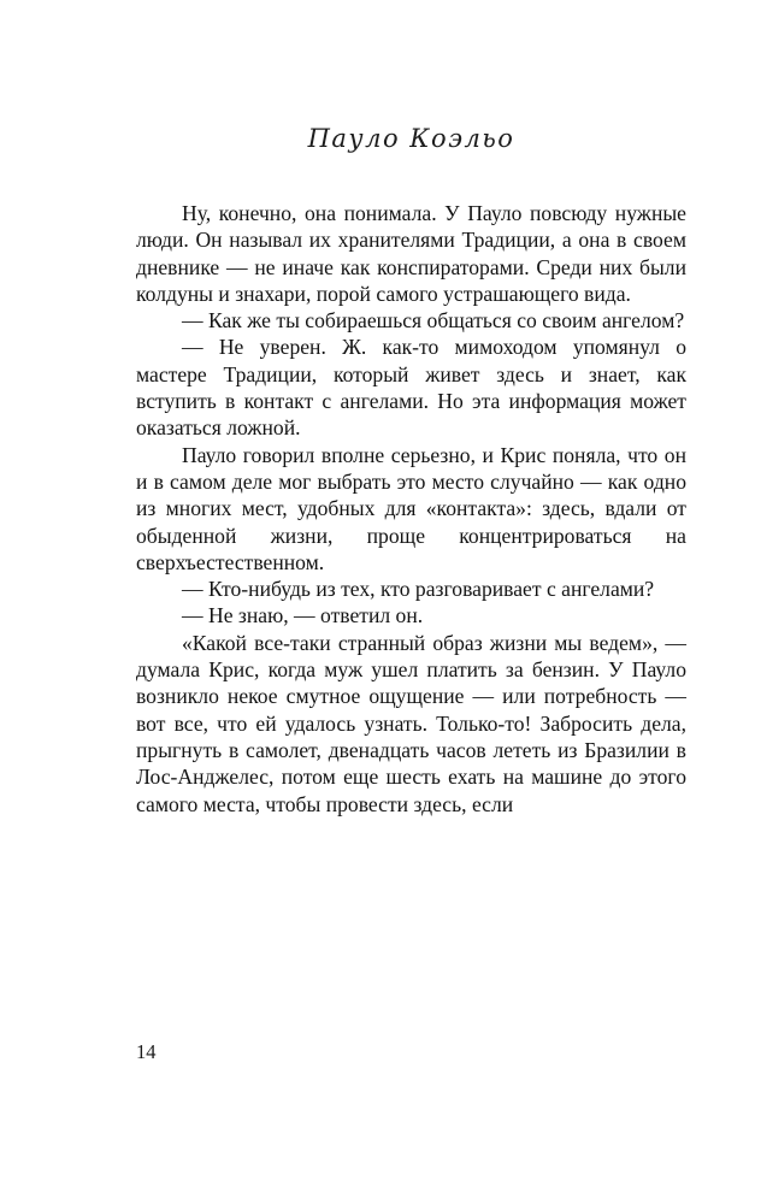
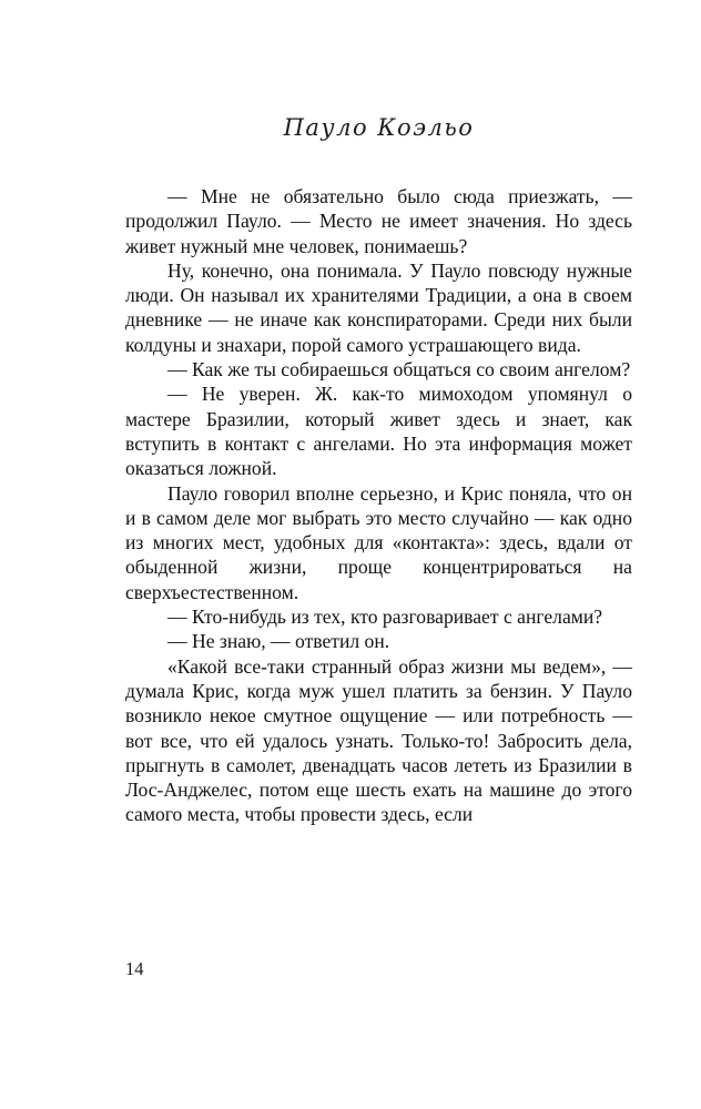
  Пауло Коэльо
+ — Мне не обязательно было сюда приезжать, — продолжил Пауло. — Место не имеет значения. Но здесь живет нужный мне человек, понимаешь?
  Ну, конечно, она понимала. У Пауло повсюду нужные люди. Он называл их хранителями Традиции, а она в своем дневнике — не иначе как конспираторами. Среди них были колдуны и знахари, порой самого устрашающего вида.
  — Как же ты собираешься общаться со своим ангелом?
- — Не уверен. Ж. как-то мимоходом упомянул о мастере Традиции, который живет здесь и знает, как вступить в контакт с ангелами. Но эта информация может оказаться ложной.
+ — Не уверен. Ж. как-то мимоходом упомянул о мастере Бразилии, который живет здесь и знает, как вступить в контакт с ангелами. Но эта информация может оказаться ложной.
  Пауло говорил вполне серьезно, и Крис поняла, что он и в самом деле мог выбрать это место случайно — как одно из многих мест, удобных для «контакта»: здесь, вдали от обыденной жизни, проще концентрироваться на сверхъестественном.
  — Кто-нибудь из тех, кто разговаривает с ангелами?
  — Не знаю, — ответил он.
  «Какой все-таки странный образ жизни мы ведем», — думала Крис, когда муж ушел платить за бензин. У Пауло возникло некое смутное ощущение — или потребность — вот все, что ей удалось узнать. Только-то! Забросить дела, прыгнуть в самолет, двенадцать часов лететь из Бразилии в Лос-Анджелес, потом еще шесть ехать на машине до этого самого места, чтобы провести здесь, если
  14
